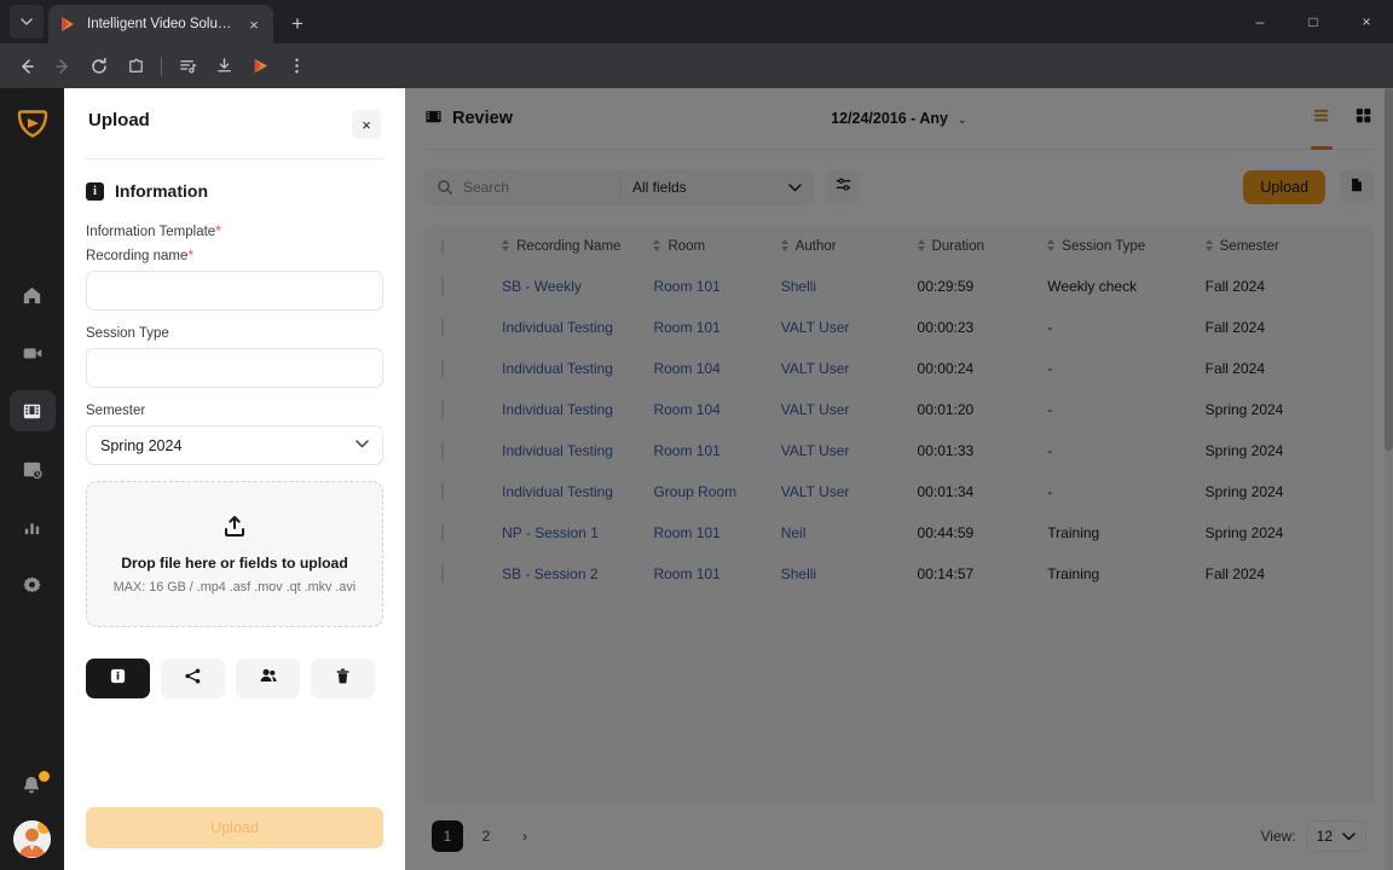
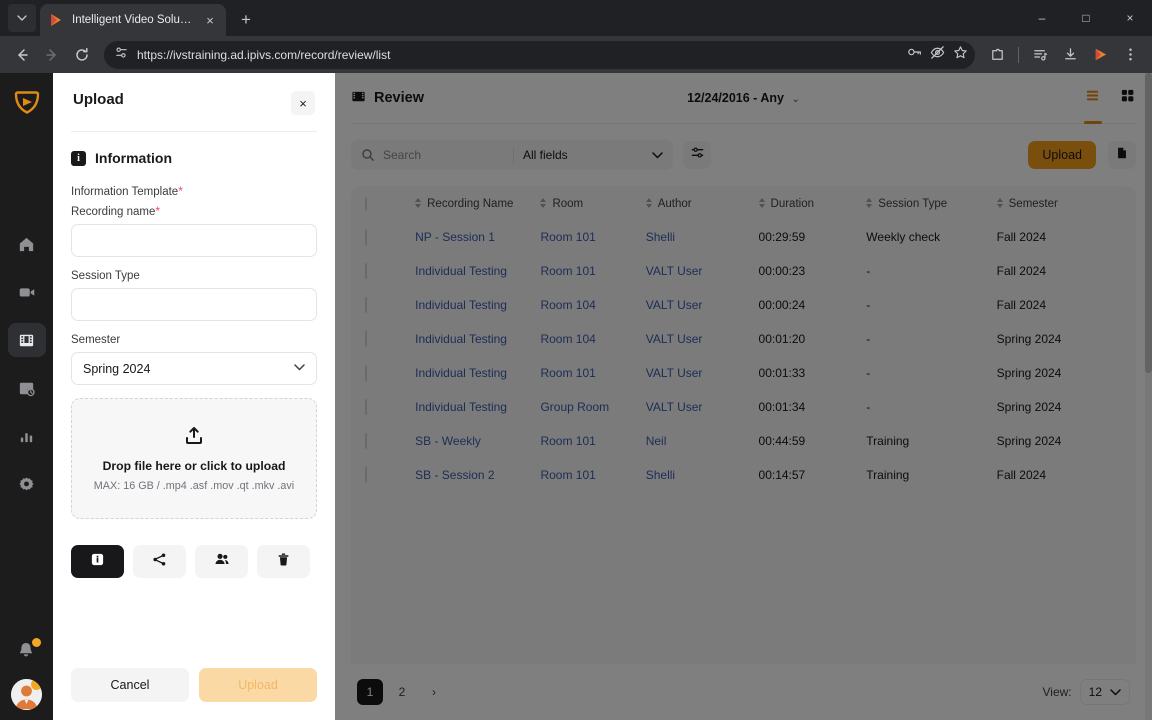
  Intelligent Video Solutio
  ×
  +
  –
  □
  ×
+ https://ivstraining.ad.ipivs.com/record/review/list
  Upload
  ×
  i
  Information
  Information Template*
  Recording name*
  Session Type
  Semester
  Spring 2024
- Drop file here or fields to upload
+ Drop file here or click to upload
  MAX: 16 GB / .mp4 .asf .mov .qt .mkv .avi
+ Cancel
  Upload
  Review
  12/24/2016 - Any ⌄
  Search
  All fields
  Upload
  	Recording Name	Room	Author	Duration	Session Type	Semester
- 	SB - Weekly	Room 101	Shelli	00:29:59	Weekly check	Fall 2024
+ 	NP - Session 1	Room 101	Shelli	00:29:59	Weekly check	Fall 2024
  	Individual Testing	Room 101	VALT User	00:00:23	-	Fall 2024
  	Individual Testing	Room 104	VALT User	00:00:24	-	Fall 2024
  	Individual Testing	Room 104	VALT User	00:01:20	-	Spring 2024
  	Individual Testing	Room 101	VALT User	00:01:33	-	Spring 2024
  	Individual Testing	Group Room	VALT User	00:01:34	-	Spring 2024
- 	NP - Session 1	Room 101	Neil	00:44:59	Training	Spring 2024
+ 	SB - Weekly	Room 101	Neil	00:44:59	Training	Spring 2024
  	SB - Session 2	Room 101	Shelli	00:14:57	Training	Fall 2024
  1
  2
  ›
  View:
  12
